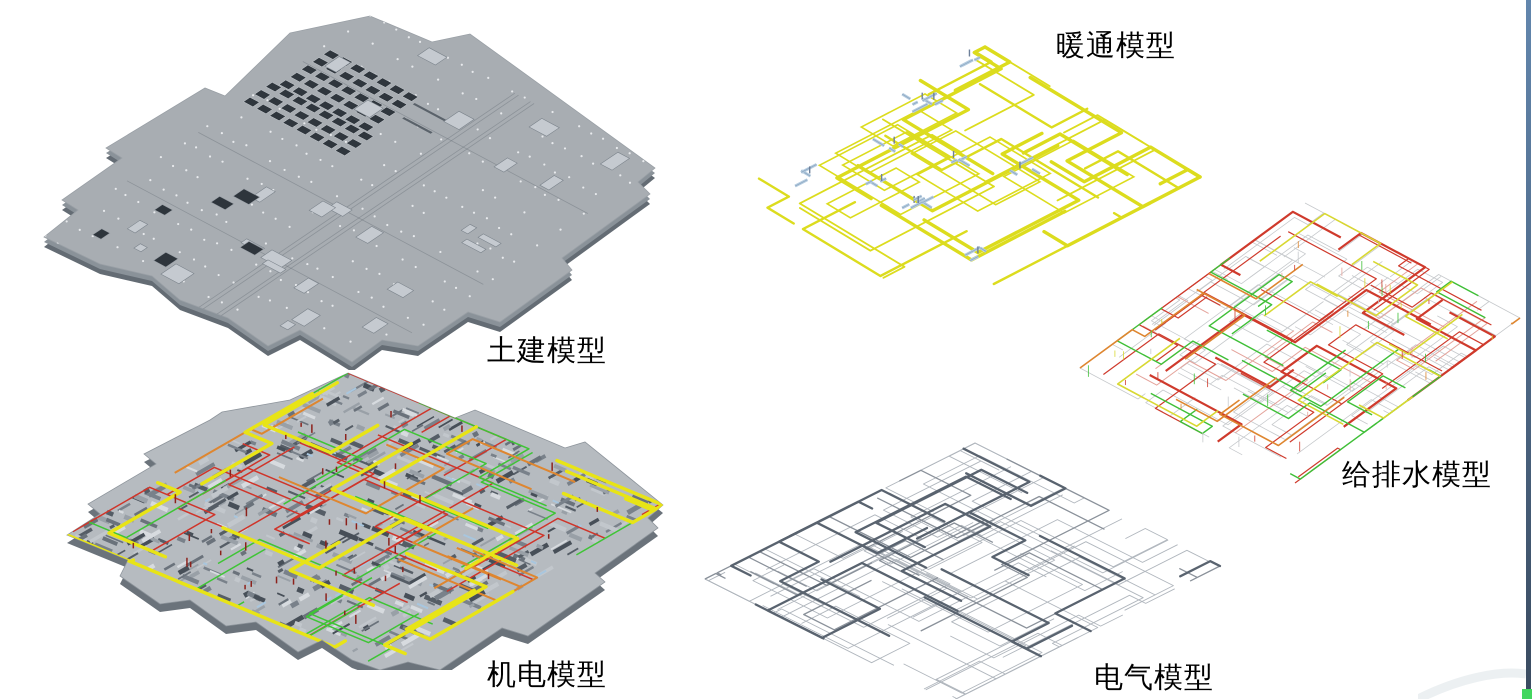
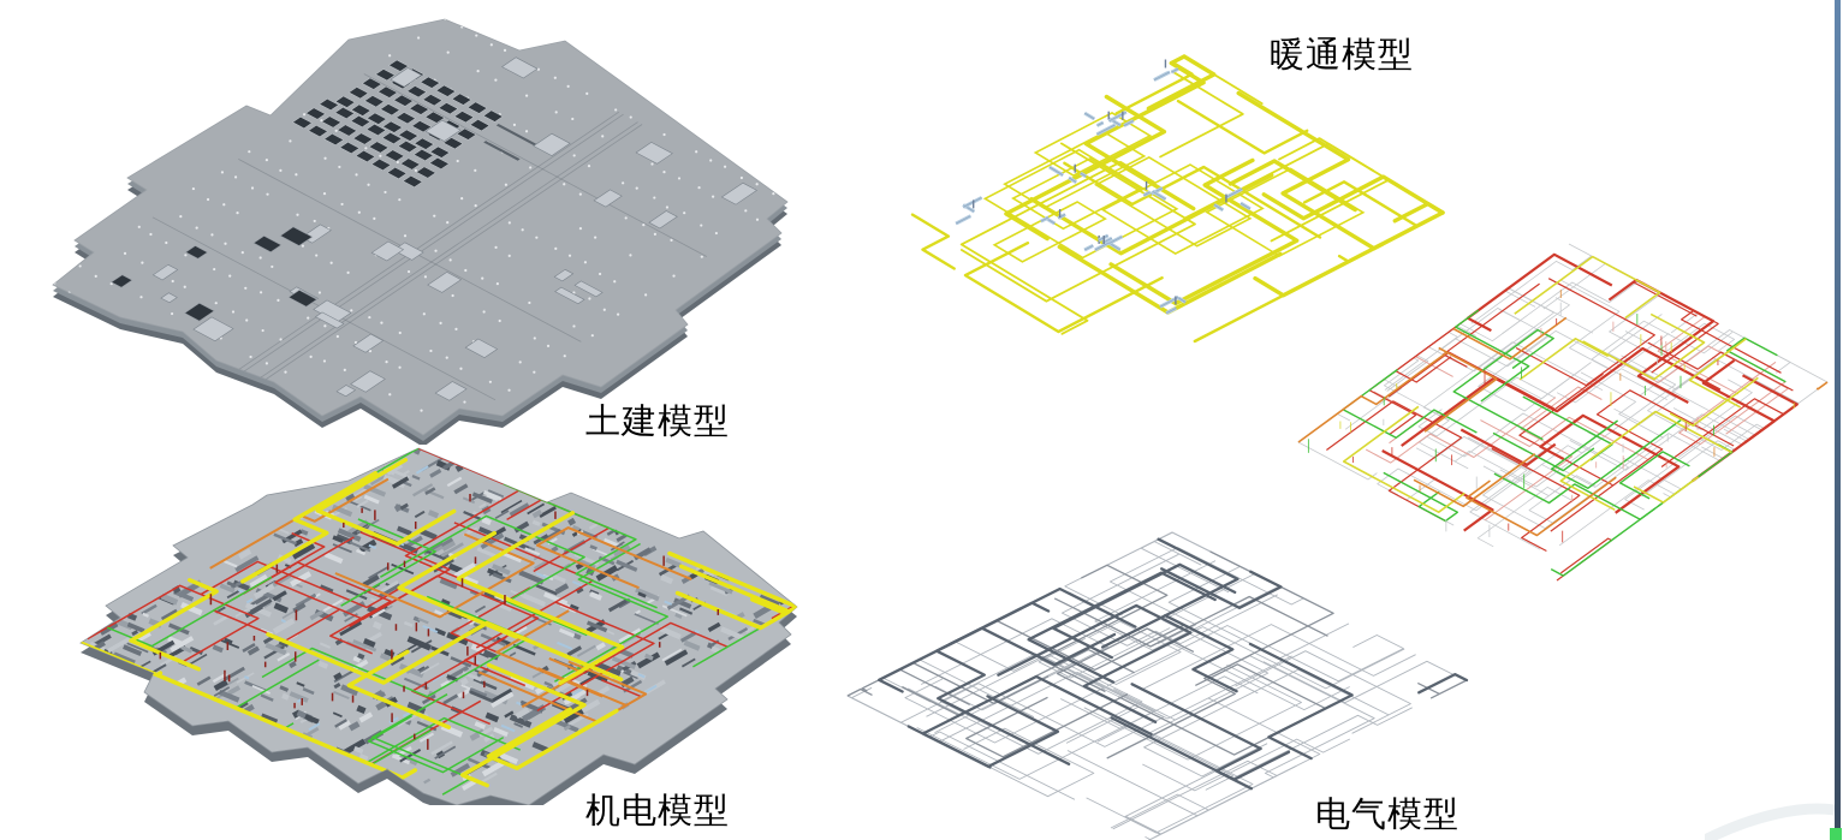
  土建模型
  机电模型
  暖通模型
- 给排水模型
  电气模型
